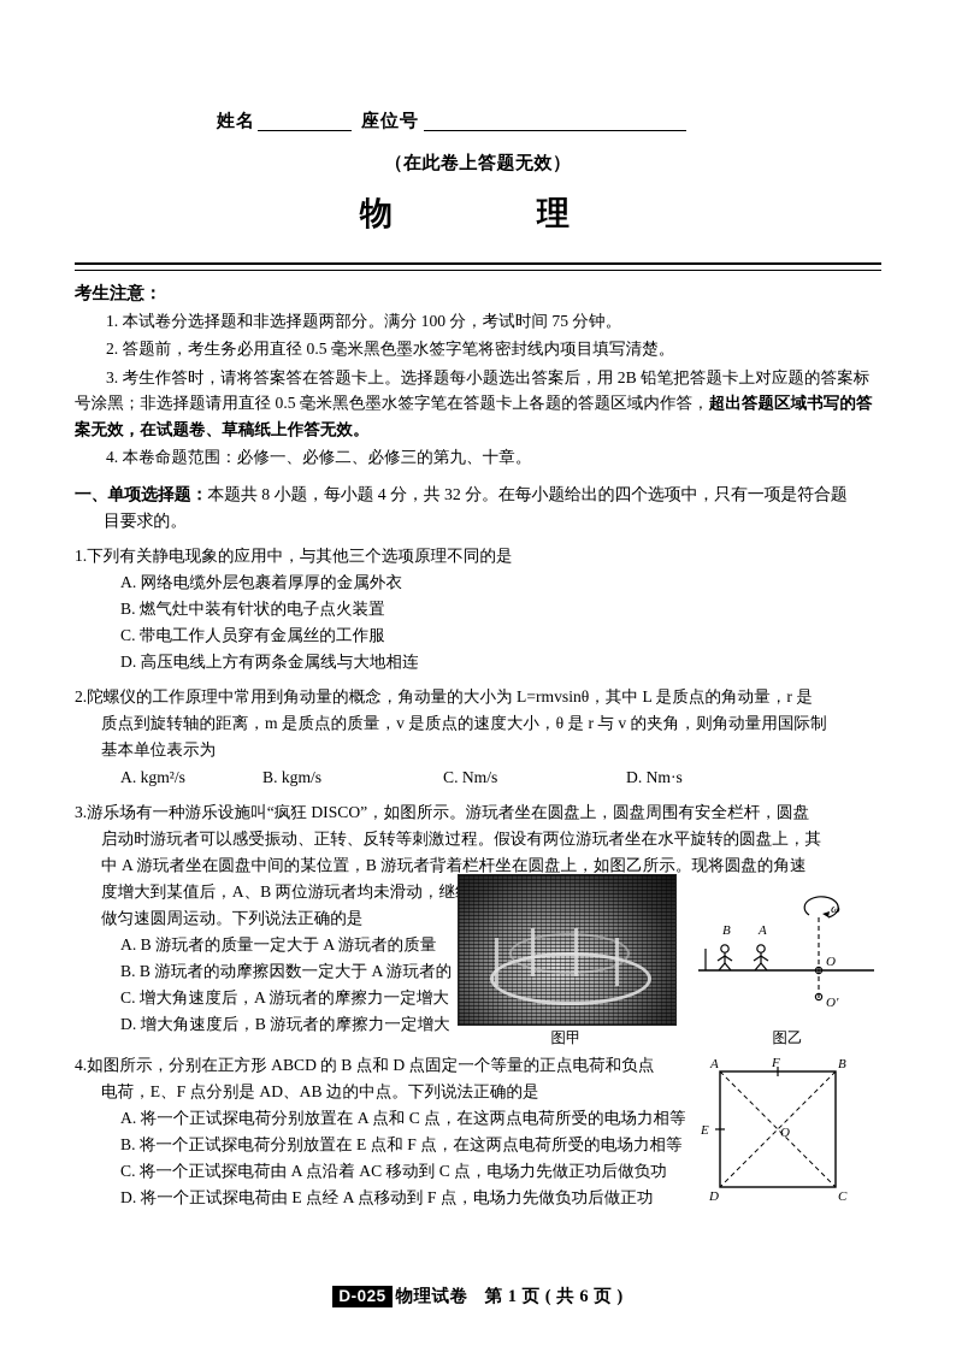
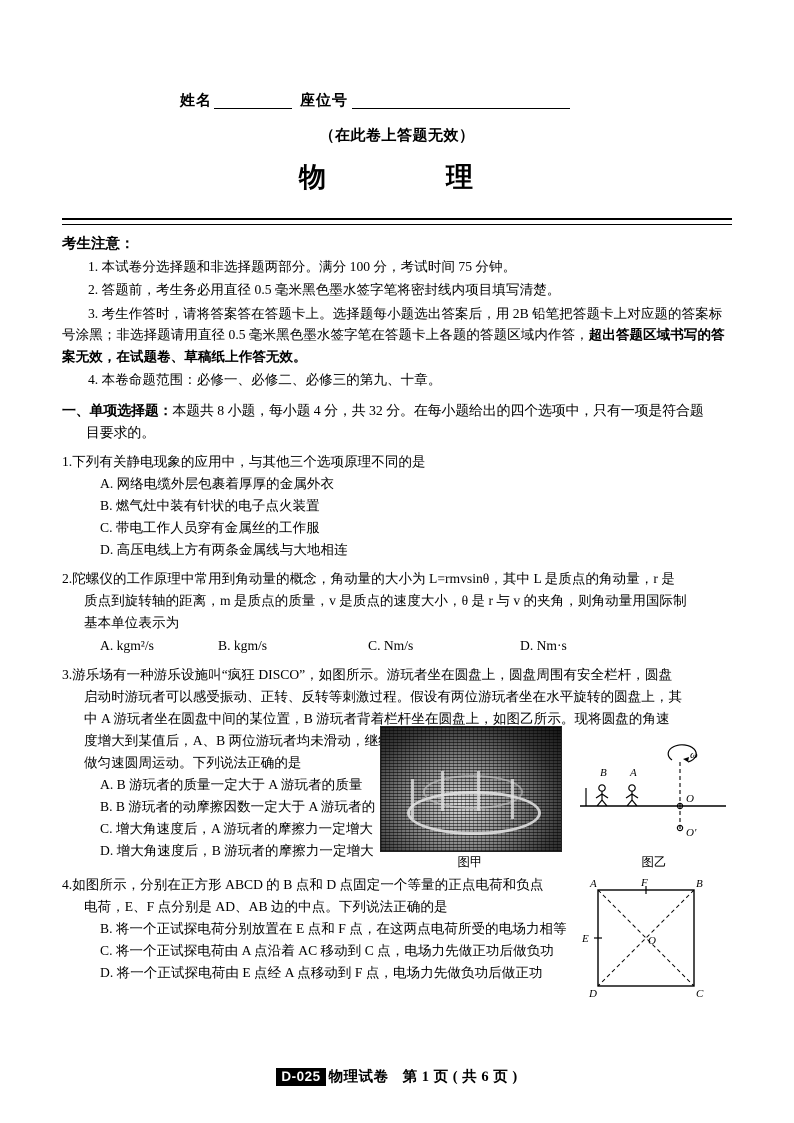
  姓名
  座位号
  （在此卷上答题无效）
  物 理
  考生注意：
  1. 本试卷分选择题和非选择题两部分。满分 100 分，考试时间 75 分钟。
  2. 答题前，考生务必用直径 0.5 毫米黑色墨水签字笔将密封线内项目填写清楚。
  3. 考生作答时，请将答案答在答题卡上。选择题每小题选出答案后，用 2B 铅笔把答题卡上对应题的答案标号涂黑；非选择题请用直径 0.5 毫米黑色墨水签字笔在答题卡上各题的答题区域内作答，超出答题区域书写的答案无效，在试题卷、草稿纸上作答无效。
  4. 本卷命题范围：必修一、必修二、必修三的第九、十章。
  一、单项选择题：本题共 8 小题，每小题 4 分，共 32 分。在每小题给出的四个选项中，只有一项是符合题
  目要求的。
  1.下列有关静电现象的应用中，与其他三个选项原理不同的是
  A. 网络电缆外层包裹着厚厚的金属外衣
  B. 燃气灶中装有针状的电子点火装置
  C. 带电工作人员穿有金属丝的工作服
  D. 高压电线上方有两条金属线与大地相连
  2.陀螺仪的工作原理中常用到角动量的概念，角动量的大小为 L=rmvsinθ，其中 L 是质点的角动量，r 是
  质点到旋转轴的距离，m 是质点的质量，v 是质点的速度大小，θ 是 r 与 v 的夹角，则角动量用国际制
  基本单位表示为
  A. kgm²/s
  B. kgm/s
  C. Nm/s
  D. Nm·s
  3.游乐场有一种游乐设施叫“疯狂 DISCO”，如图所示。游玩者坐在圆盘上，圆盘周围有安全栏杆，圆盘
  启动时游玩者可以感受振动、正转、反转等刺激过程。假设有两位游玩者坐在水平旋转的圆盘上，其
  中 A 游玩者坐在圆盘中间的某位置，B 游玩者背着栏杆坐在圆盘上，如图乙所示。现将圆盘的角速
  度增大到某值后，A、B 两位游玩者均未滑动，继
  做匀速圆周运动。下列说法正确的是
  A. B 游玩者的质量一定大于 A 游玩者的质量
  B. B 游玩者的动摩擦因数一定大于 A 游玩者的
  C. 增大角速度后，A 游玩者的摩擦力一定增大
  D. 增大角速度后，B 游玩者的摩擦力一定增大
  图甲
  B
  A
  ω
  O
  O'
  图乙
  4.如图所示，分别在正方形 ABCD 的 B 点和 D 点固定一个等量的正点电荷和负点
  电荷，E、F 点分别是 AD、AB 边的中点。下列说法正确的是
- A. 将一个正试探电荷分别放置在 A 点和 C 点，在这两点电荷所受的电场力相等
  B. 将一个正试探电荷分别放置在 E 点和 F 点，在这两点电荷所受的电场力相等
  C. 将一个正试探电荷由 A 点沿着 AC 移动到 C 点，电场力先做正功后做负功
  D. 将一个正试探电荷由 E 点经 A 点移动到 F 点，电场力先做负功后做正功
  A
  F
  B
  E
  O
  D
  C
  D-025 物理试卷 第 1 页 ( 共 6 页 )
